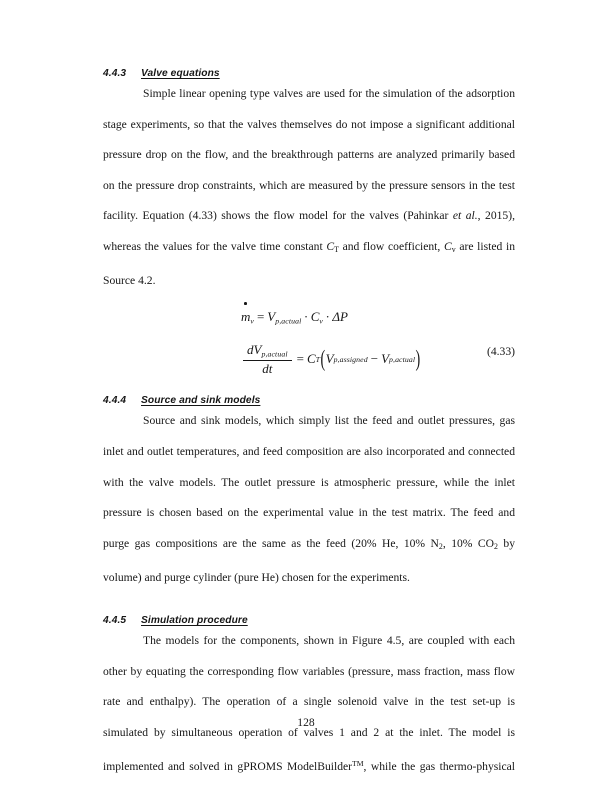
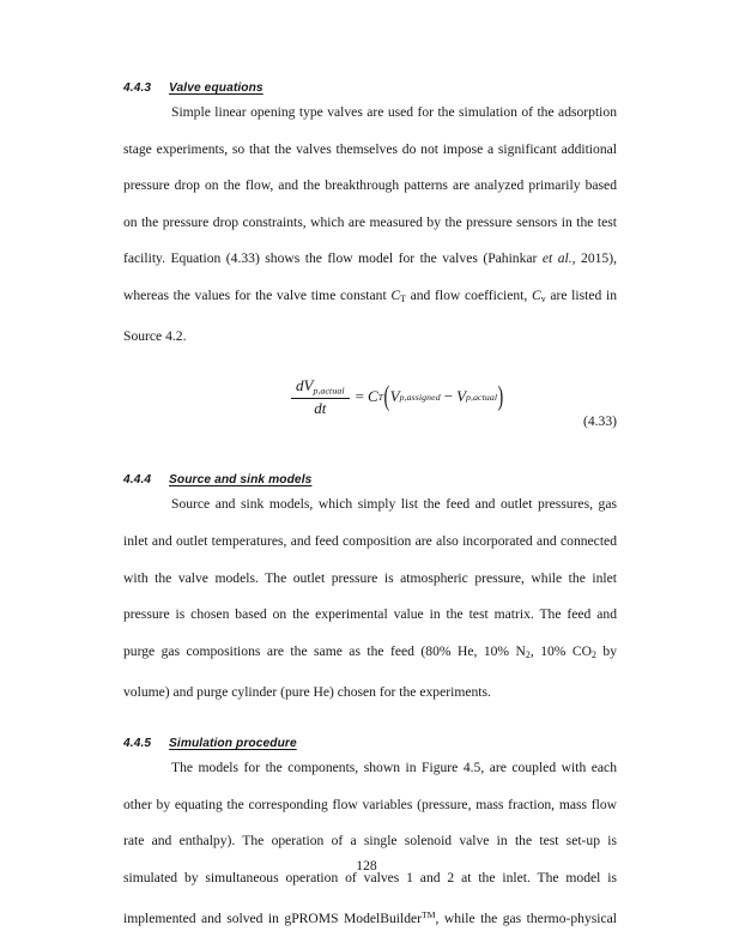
  4.4.3
  Valve equations
  Simple linear opening type valves are used for the simulation of the adsorption stage experiments, so that the valves themselves do not impose a significant additional pressure drop on the flow, and the breakthrough patterns are analyzed primarily based on the pressure drop constraints, which are measured by the pressure sensors in the test facility. Equation (4.33) shows the flow model for the valves (Pahinkar et al., 2015), whereas the values for the valve time constant CT and flow coefficient, Cv are listed in Source 4.2.
- mv = Vp,actual · Cv · ΔP
  dVp,actual
  dt
  =
  C
  T
  (
  V
  p,assigned
  −
  V
  p,actual
  )
  (4.33)
  4.4.4
  Source and sink models
- Source and sink models, which simply list the feed and outlet pressures, gas inlet and outlet temperatures, and feed composition are also incorporated and connected with the valve models. The outlet pressure is atmospheric pressure, while the inlet pressure is chosen based on the experimental value in the test matrix. The feed and purge gas compositions are the same as the feed (20% He, 10% N2, 10% CO2 by volume) and purge cylinder (pure He) chosen for the experiments.
+ Source and sink models, which simply list the feed and outlet pressures, gas inlet and outlet temperatures, and feed composition are also incorporated and connected with the valve models. The outlet pressure is atmospheric pressure, while the inlet pressure is chosen based on the experimental value in the test matrix. The feed and purge gas compositions are the same as the feed (80% He, 10% N2, 10% CO2 by volume) and purge cylinder (pure He) chosen for the experiments.
  4.4.5
  Simulation procedure
  The models for the components, shown in Figure 4.5, are coupled with each other by equating the corresponding flow variables (pressure, mass fraction, mass flow rate and enthalpy). The operation of a single solenoid valve in the test set-up is simulated by simultaneous operation of valves 1 and 2 at the inlet. The model is implemented and solved in gPROMS ModelBuilderTM, while the gas thermo-physical
  128
